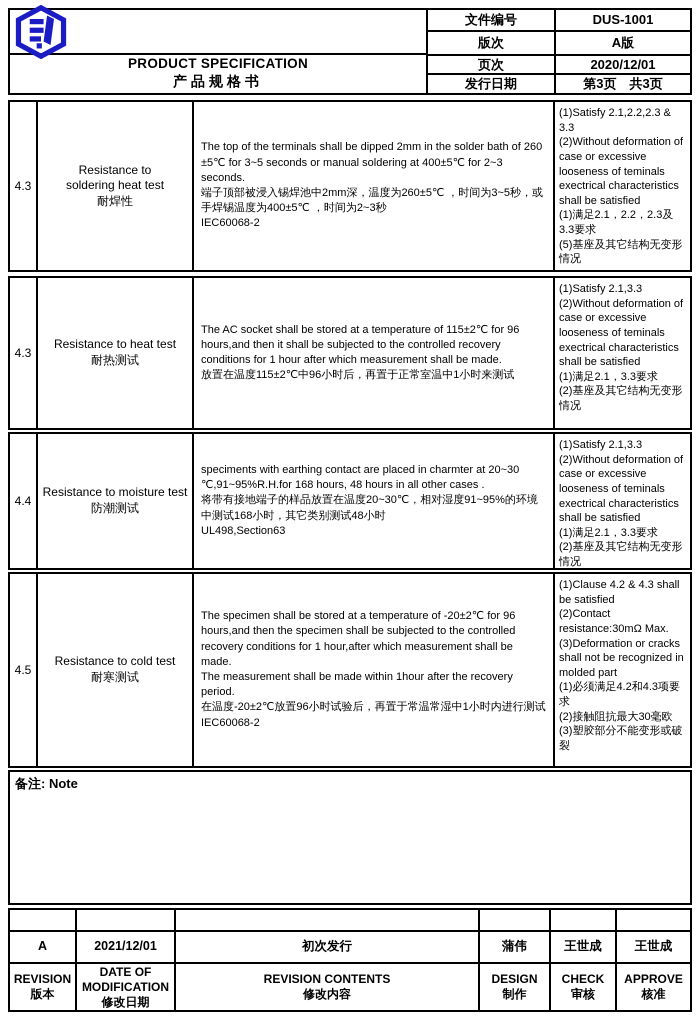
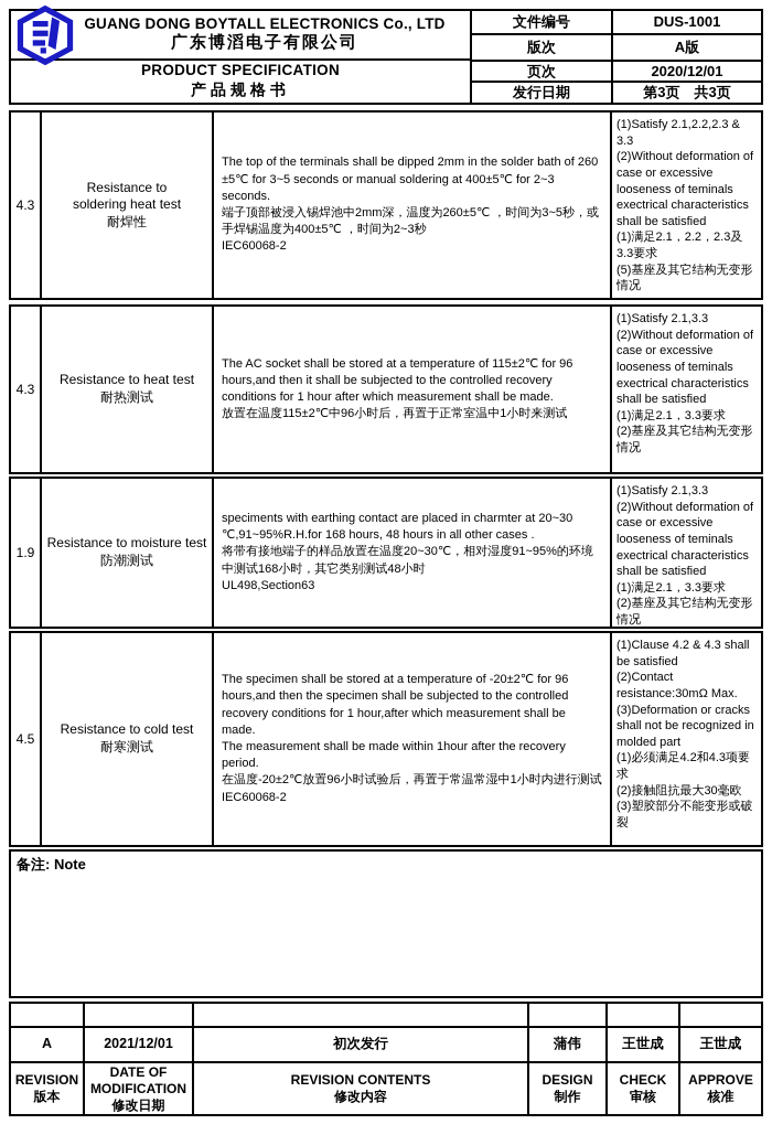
+ GUANG DONG BOYTALL ELECTRONICS Co., LTD
+ 广东博滔电子有限公司
  PRODUCT SPECIFICATION
  产品规格书
  文件编号
  DUS-1001
  版次
  A版
  页次
  2020/12/01
  发行日期
  第3页 共3页
  4.3
  Resistance to
  soldering heat test
  耐焊性
  The top of the terminals shall be dipped 2mm in the solder bath of 260 ±5℃ for 3~5 seconds or manual soldering at 400±5℃ for 2~3 seconds.
  端子顶部被浸入锡焊池中2mm深，温度为260±5℃ ，时间为3~5秒，或手焊锡温度为400±5℃ ，时间为2~3秒
  IEC60068-2
  (1)Satisfy 2.1,2.2,2.3 & 3.3
  (2)Without deformation of case or excessive looseness of teminals exectrical characteristics shall be satisfied
  (1)满足2.1，2.2，2.3及3.3要求
  (5)基座及其它结构无变形情况
  4.3
  Resistance to heat test
  耐热测试
  The AC socket shall be stored at a temperature of 115±2℃ for 96 hours,and then it shall be subjected to the controlled recovery conditions for 1 hour after which measurement shall be made.
  放置在温度115±2℃中96小时后，再置于正常室温中1小时来测试
  (1)Satisfy 2.1,3.3
  (2)Without deformation of case or excessive looseness of teminals exectrical characteristics shall be satisfied
  (1)满足2.1，3.3要求
  (2)基座及其它结构无变形情况
- 4.4
+ 1.9
  Resistance to moisture test
  防潮测试
  speciments with earthing contact are placed in charmter at 20~30 ℃,91~95%R.H.for 168 hours, 48 hours in all other cases .
  将带有接地端子的样品放置在温度20~30℃，相对湿度91~95%的环境中测试168小时，其它类别测试48小时
  UL498,Section63
  (1)Satisfy 2.1,3.3
  (2)Without deformation of case or excessive looseness of teminals exectrical characteristics shall be satisfied
  (1)满足2.1，3.3要求
  (2)基座及其它结构无变形情况
  4.5
  Resistance to cold test
  耐寒测试
  The specimen shall be stored at a temperature of -20±2℃ for 96 hours,and then the specimen shall be subjected to the controlled recovery conditions for 1 hour,after which measurement shall be made.
  The measurement shall be made within 1hour after the recovery period.
  在温度-20±2℃放置96小时试验后，再置于常温常湿中1小时内进行测试
  IEC60068-2
  (1)Clause 4.2 & 4.3 shall be satisfied
  (2)Contact resistance:30mΩ Max.
  (3)Deformation or cracks shall not be recognized in molded part
  (1)必须满足4.2和4.3项要求
  (2)接触阻抗最大30毫欧
  (3)塑胶部分不能变形或破裂
  备注: Note
  A
  2021/12/01
  初次发行
  蒲伟
  王世成
  王世成
  REVISION
  版本
  DATE OF
  MODIFICATION
  修改日期
  REVISION CONTENTS
  修改内容
  DESIGN
  制作
  CHECK
  审核
  APPROVE
  核准
